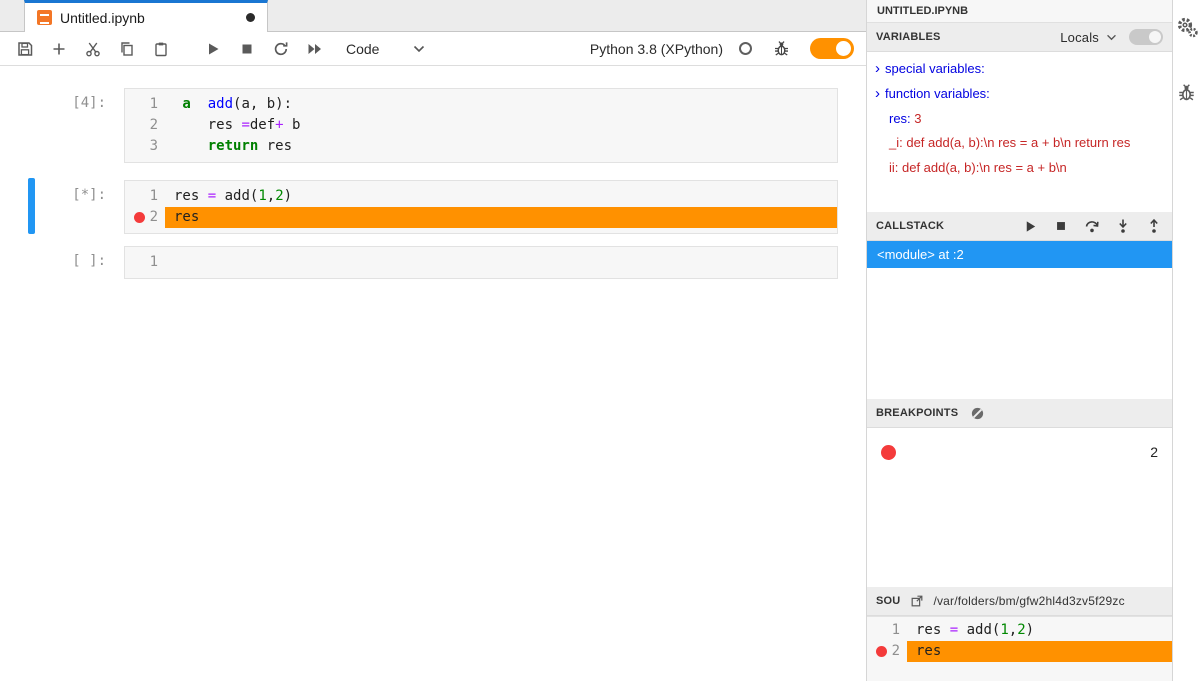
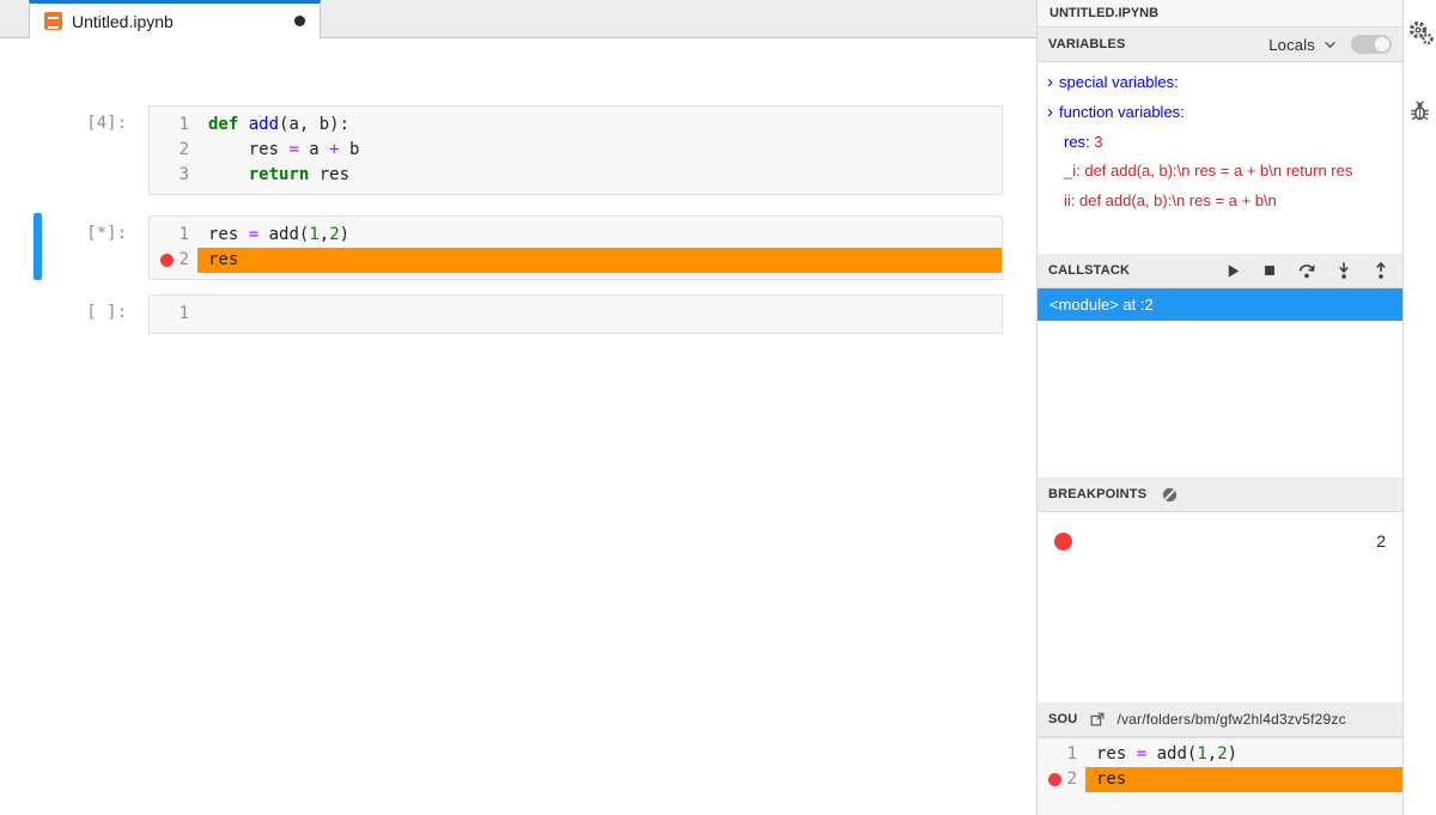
  Untitled.ipynb
- Code
- Python 3.8 (XPython)
  [4]:
  1
- a add(a, b):
+ def add(a, b):
  2
- res =def+ b
+ res = a + b
  3
  return res
  [*]:
  1
  res = add(1,2)
  2
  res
  [ ]:
  1
  UNTITLED.IPYNB
  VARIABLES
  Locals
  › special variables:
  › function variables:
  res: 3
  _i: def add(a, b):\n res = a + b\n return res
  ii: def add(a, b):\n res = a + b\n
  CALLSTACK
  <module> at :2
  BREAKPOINTS
  2
  SOU
  /var/folders/bm/gfw2hl4d3zv5f29zc
  1
  res = add(1,2)
  2
  res
